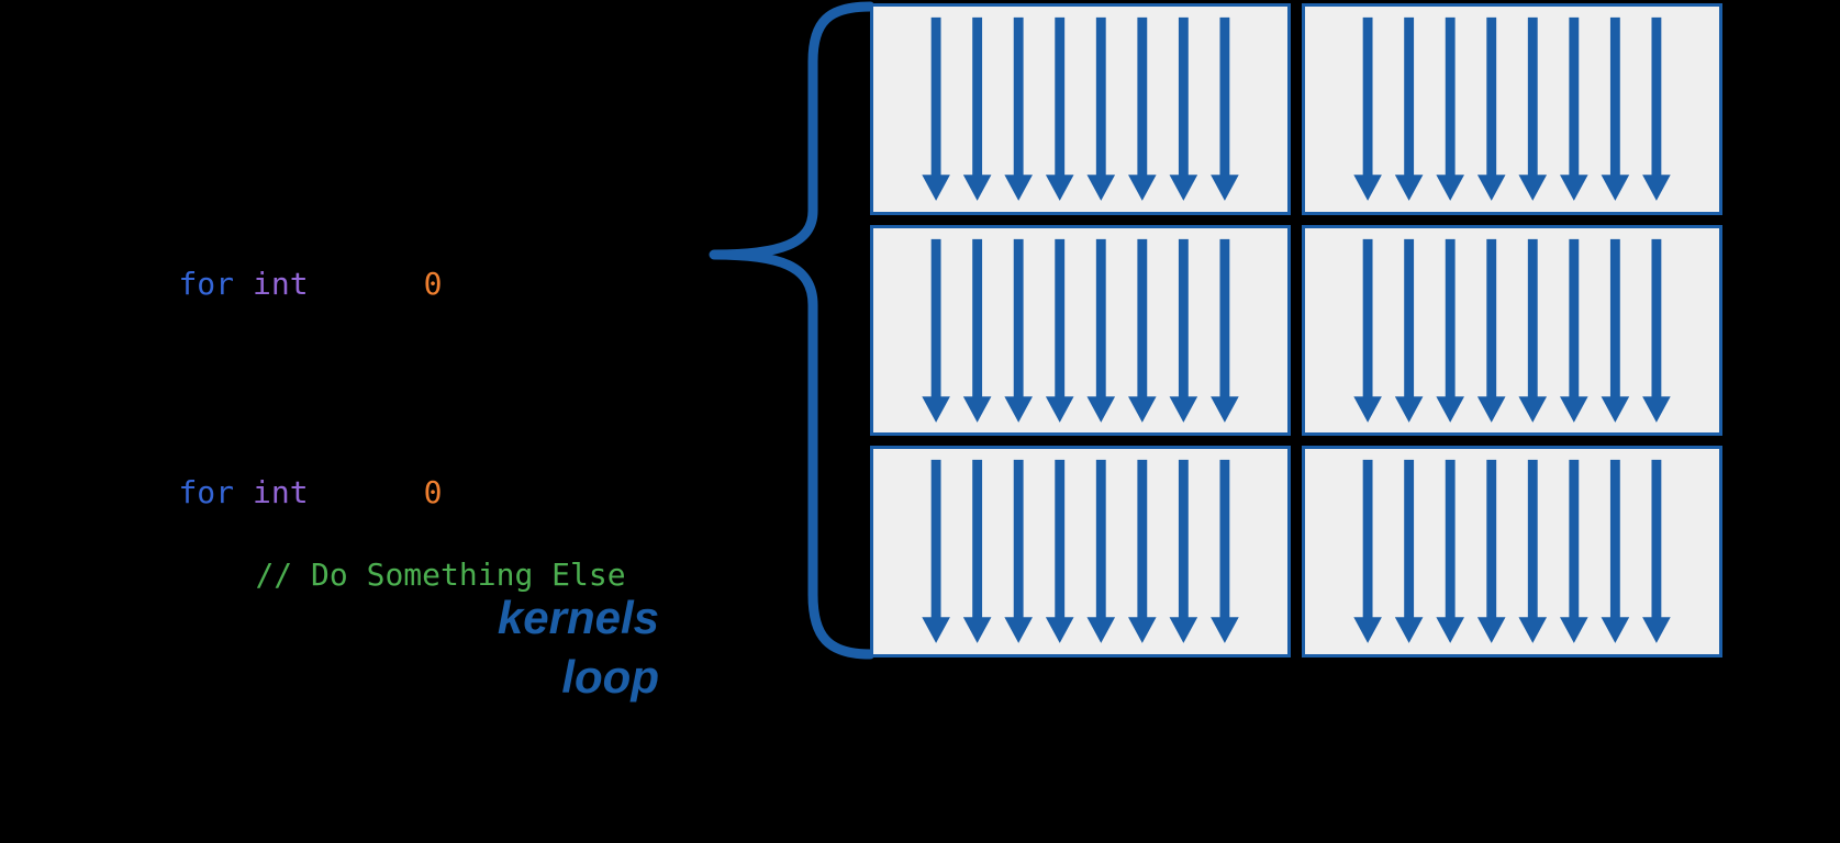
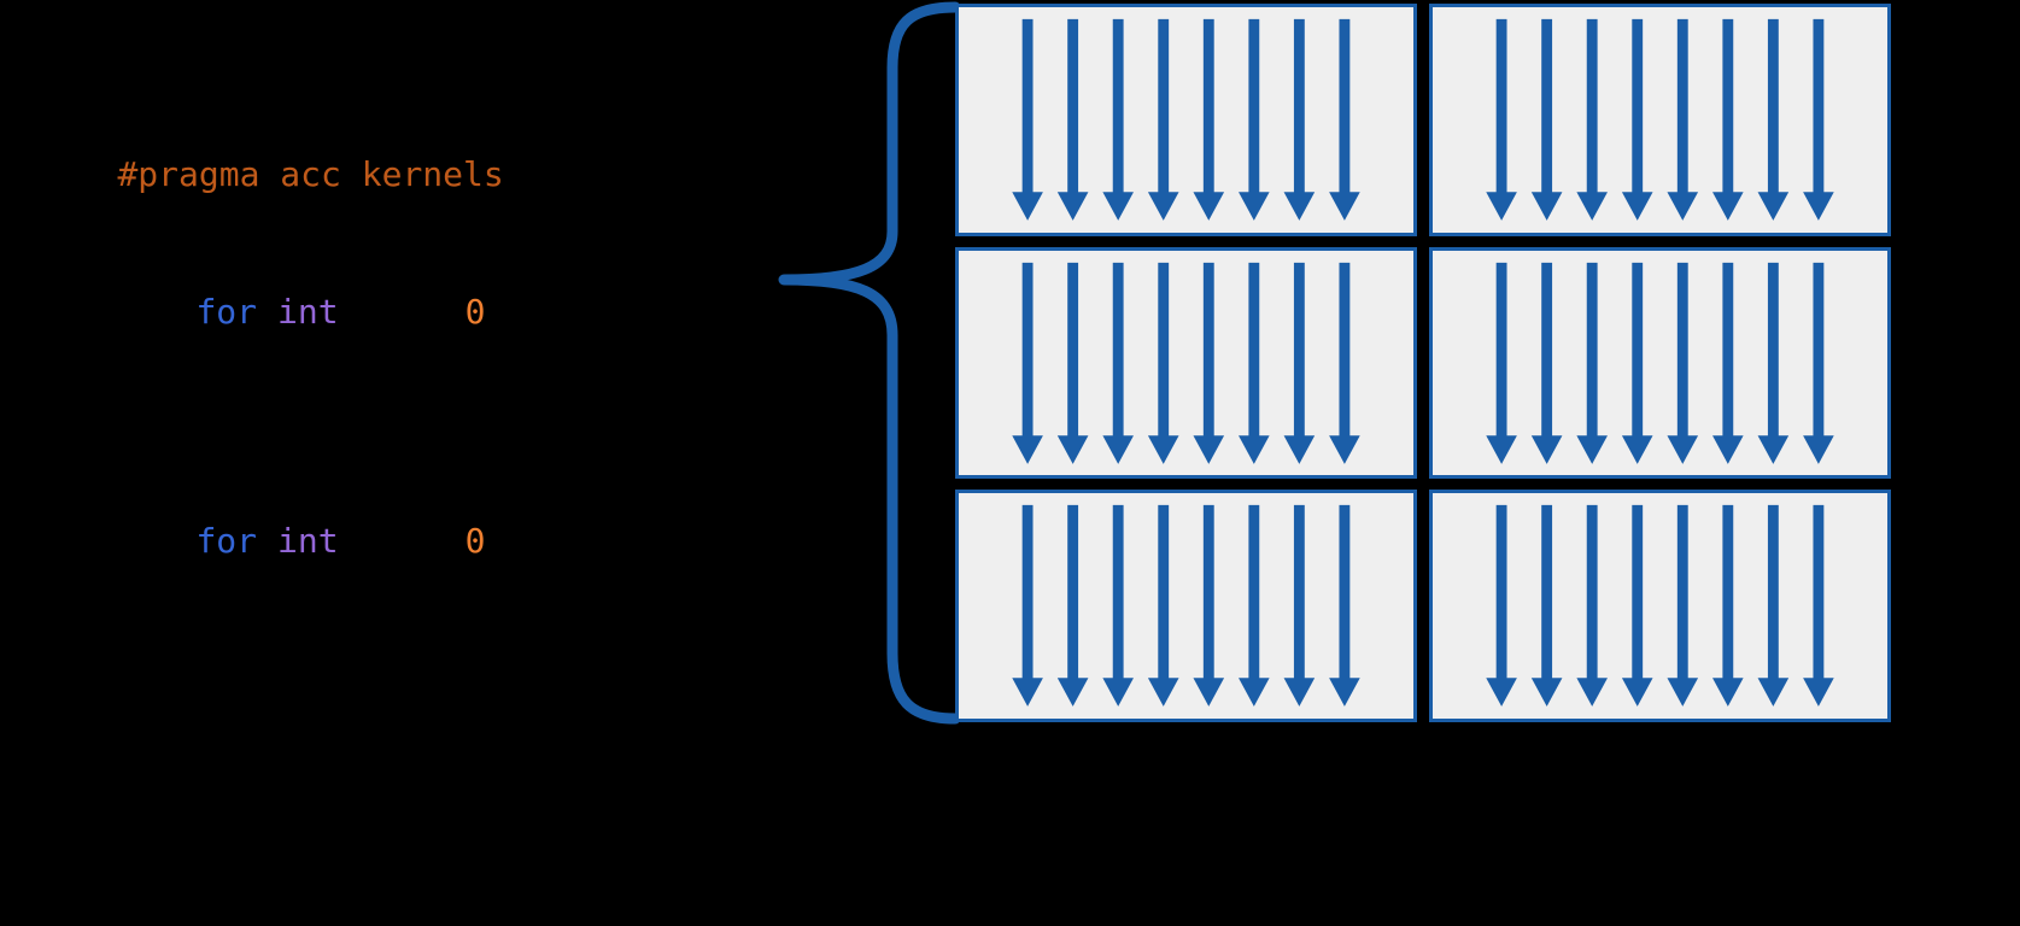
+ #pragma acc kernels
  for int 0
  for int 0
- // Do Something Else
- kernels
- loop
